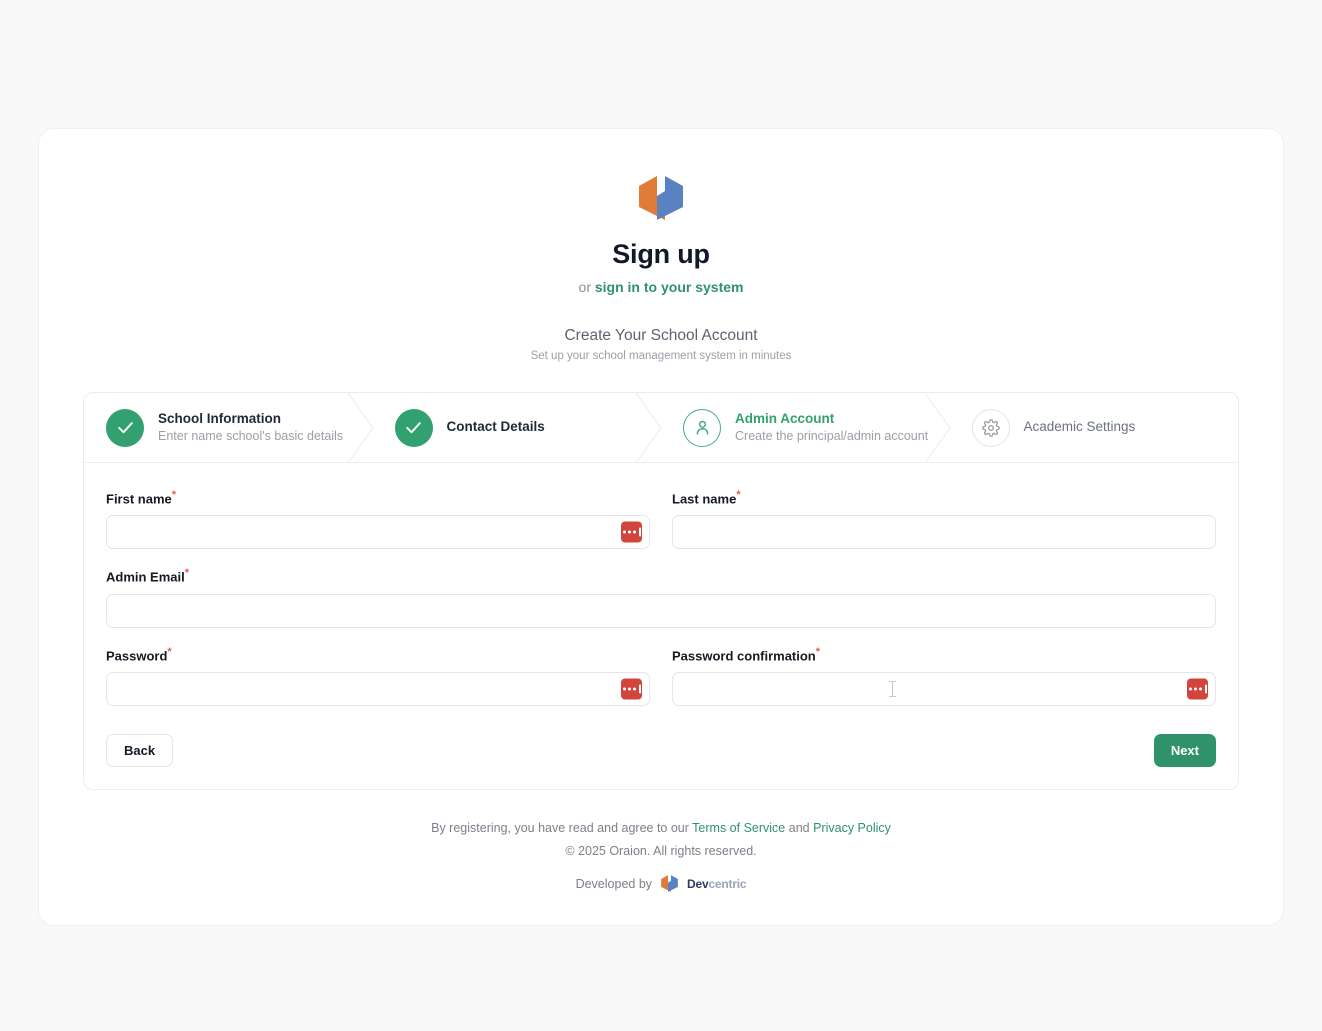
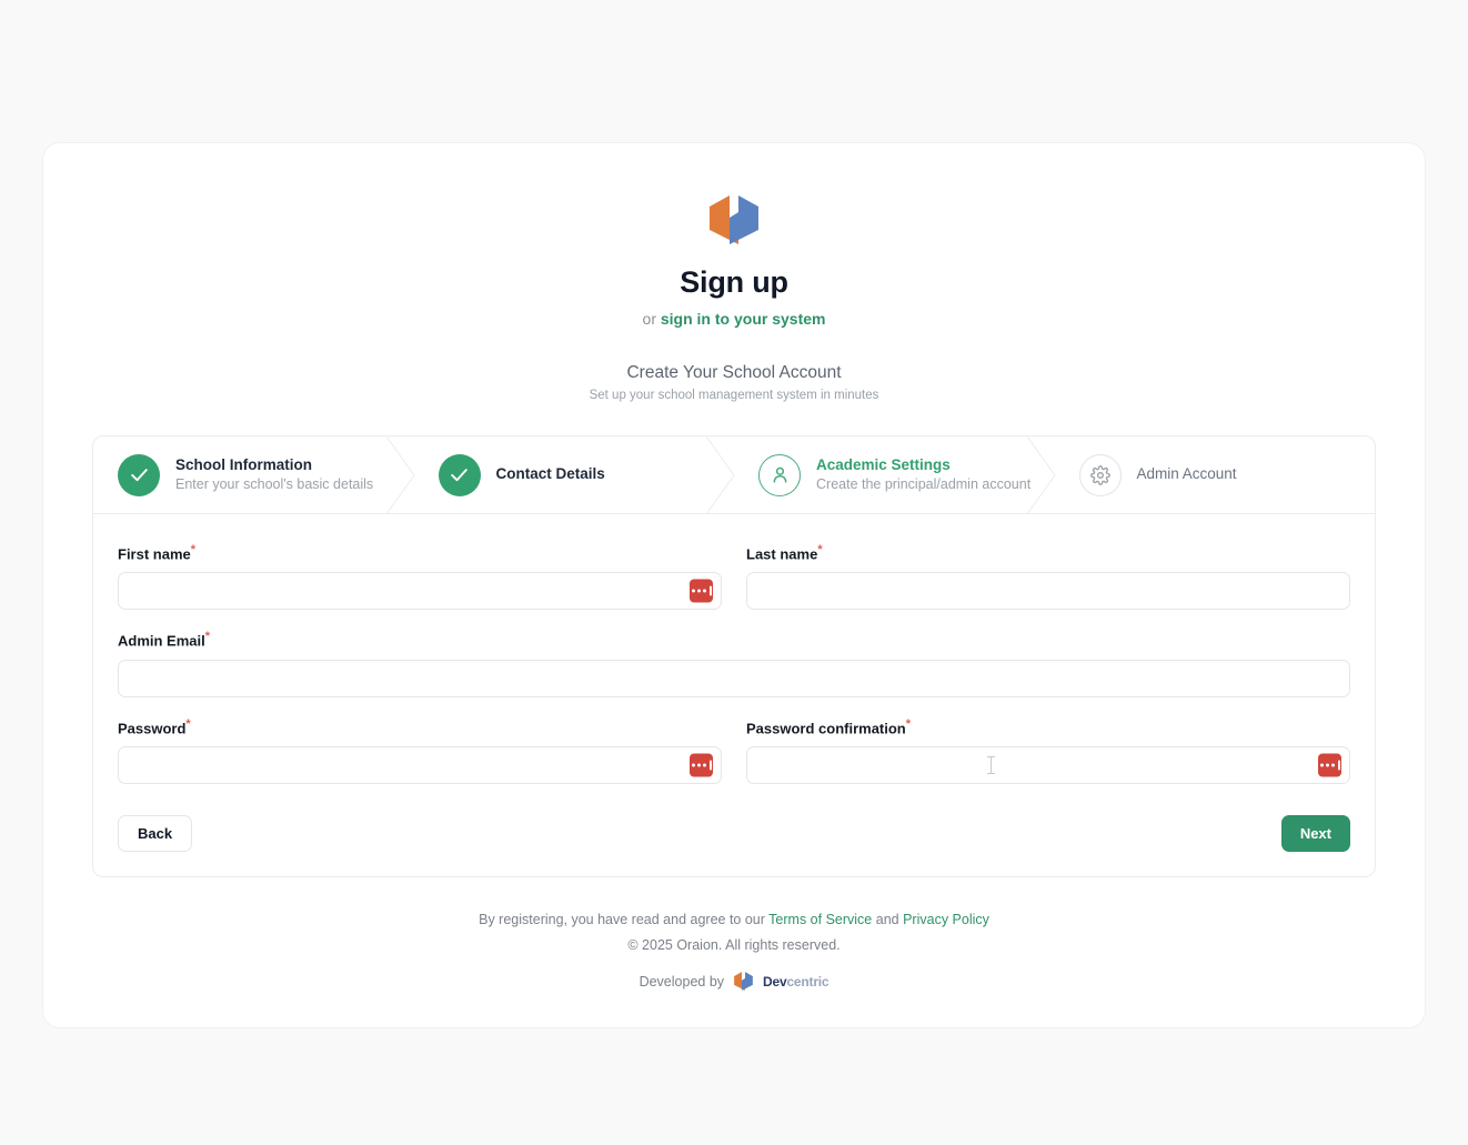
  Sign up
  or sign in to your system
  Create Your School Account
  Set up your school management system in minutes
  School Information
- Enter name school's basic details
+ Enter your school's basic details
  Contact Details
- Admin Account
+ Academic Settings
  Create the principal/admin account
- Academic Settings
+ Admin Account
  First name*
  Last name*
  Admin Email*
  Password*
  Password confirmation*
  Back
  Next
  By registering, you have read and agree to our Terms of Service and Privacy Policy
  © 2025 Oraion. All rights reserved.
  Developed by
  Devcentric
